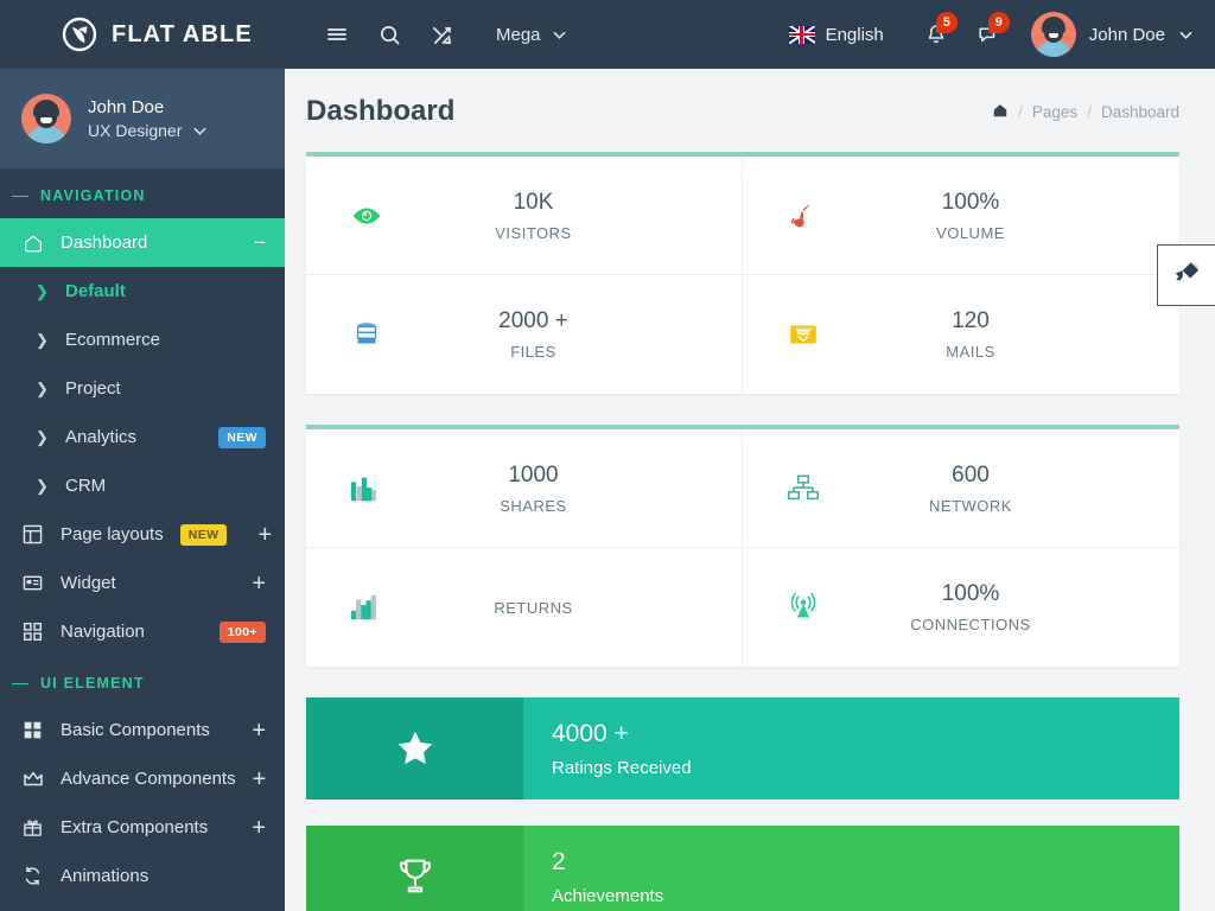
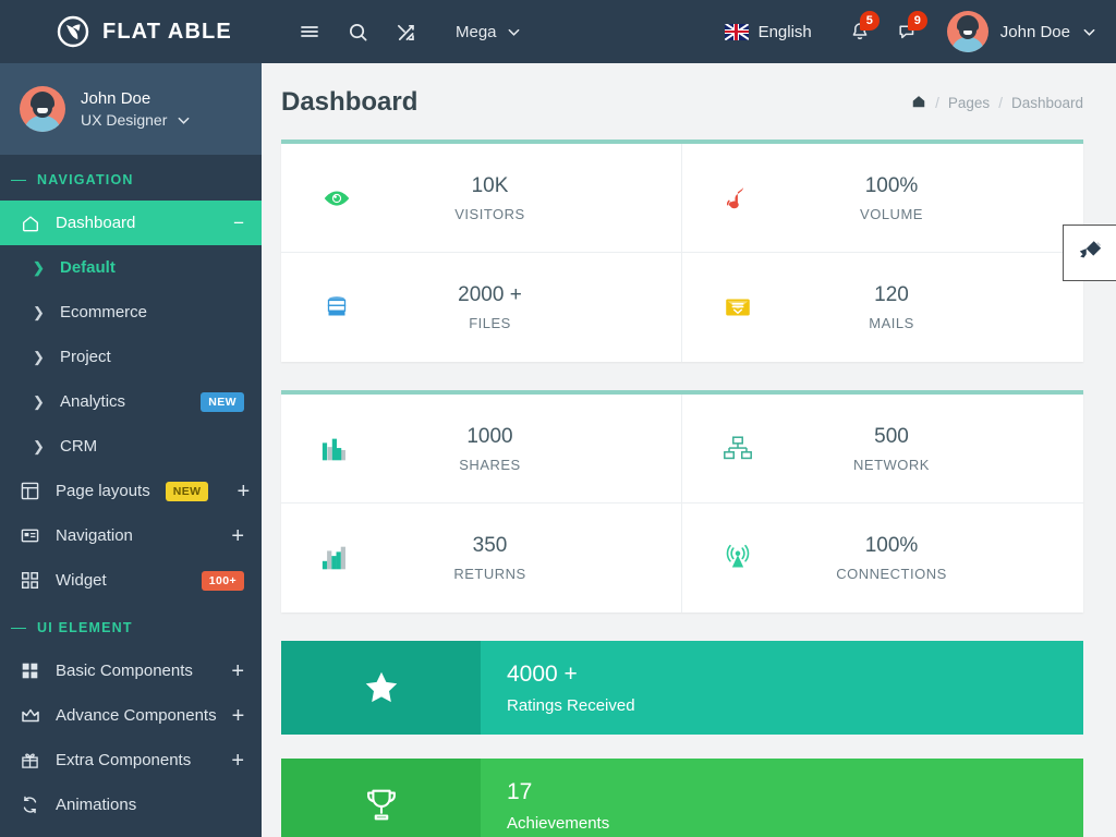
  FLAT ABLE
  Mega
  English
  5
  9
  John Doe
  John Doe
  UX Designer
  NAVIGATION
  Dashboard
  −
  ❯
  Default
  ❯
  Ecommerce
  ❯
  Project
  ❯
  Analytics
  NEW
  ❯
  CRM
  Page layouts
  NEW
  +
- Widget
+ Navigation
  +
- Navigation
+ Widget
  100+
  UI ELEMENT
  Basic Components
  +
  Advance Components
  +
  Extra Components
  +
  Animations
  Dashboard
  /
  Pages
  /
  Dashboard
  10K
  VISITORS
  100%
  VOLUME
  2000 +
  FILES
  120
  MAILS
  1000
  SHARES
- 600
+ 500
  NETWORK
+ 350
  RETURNS
  100%
  CONNECTIONS
  4000 +
  Ratings Received
- 2
+ 17
  Achievements
